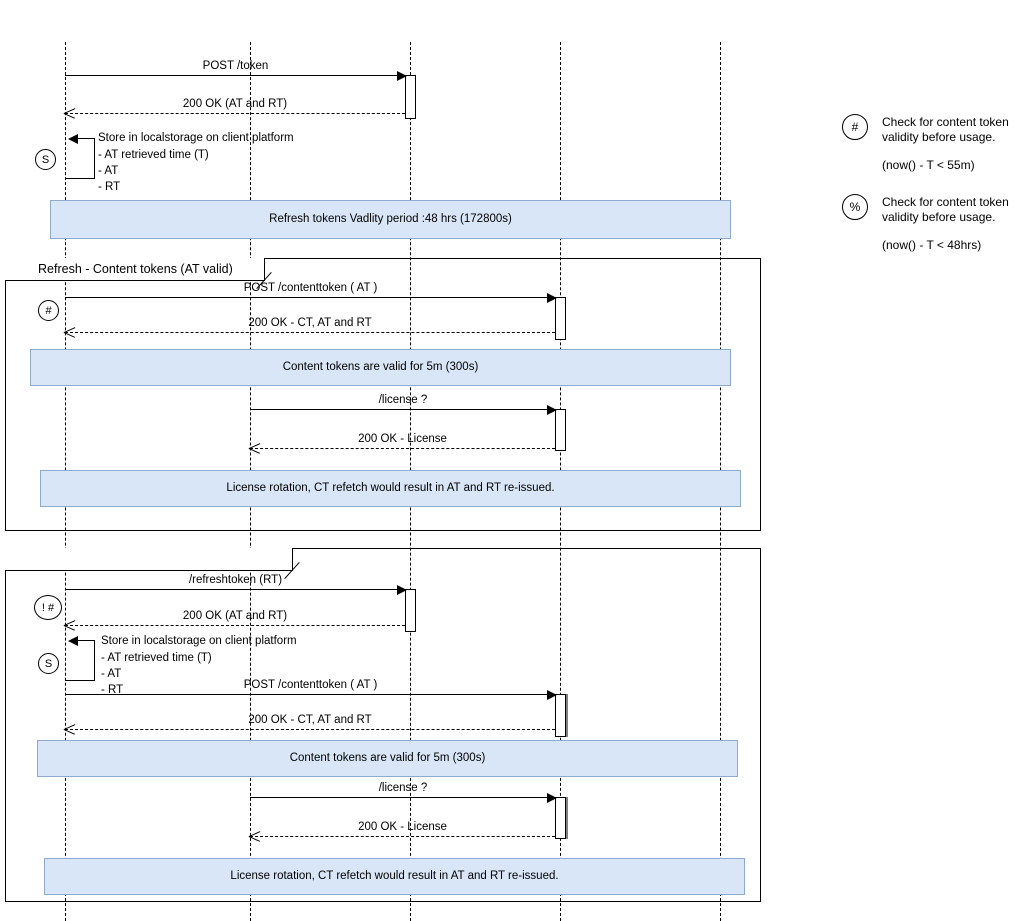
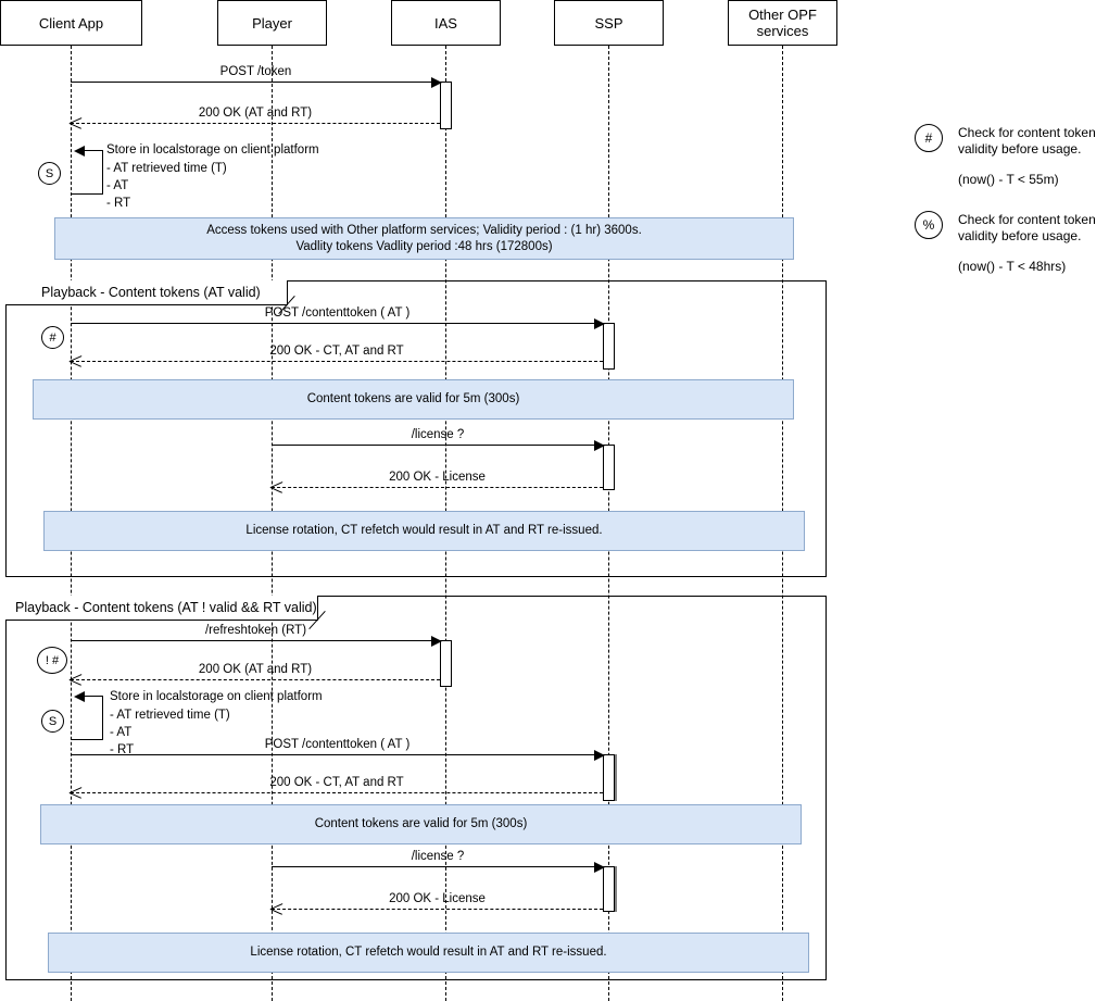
+ Client App
+ Player
+ IAS
+ SSP
+ Other OPF services
  POST /token
  200 OK (AT and RT)
  Store in localstorage on client platform
  - AT retrieved time (T)
  - AT
  - RT
  S
+ Access tokens used with Other platform services; Validity period : (1 hr) 3600s.
- Refresh tokens Vadlity period :48 hrs (172800s)
+ Vadlity tokens Vadlity period :48 hrs (172800s)
- Refresh - Content tokens (AT valid)
+ Playback - Content tokens (AT valid)
  POST /contenttoken ( AT )
  200 OK - CT, AT and RT
  #
  Content tokens are valid for 5m (300s)
  /license ?
  200 OK - License
  License rotation, CT refetch would result in AT and RT re-issued.
+ Playback - Content tokens (AT ! valid && RT valid)
  /refreshtoken (RT)
  200 OK (AT and RT)
  ! #
  Store in localstorage on client platform
  - AT retrieved time (T)
  - AT
  - RT
  S
  POST /contenttoken ( AT )
  200 OK - CT, AT and RT
  Content tokens are valid for 5m (300s)
  /license ?
  200 OK - License
  License rotation, CT refetch would result in AT and RT re-issued.
  #
  Check for content token
  validity before usage.
  (now() - T < 55m)
  %
  Check for content token
  validity before usage.
  (now() - T < 48hrs)
